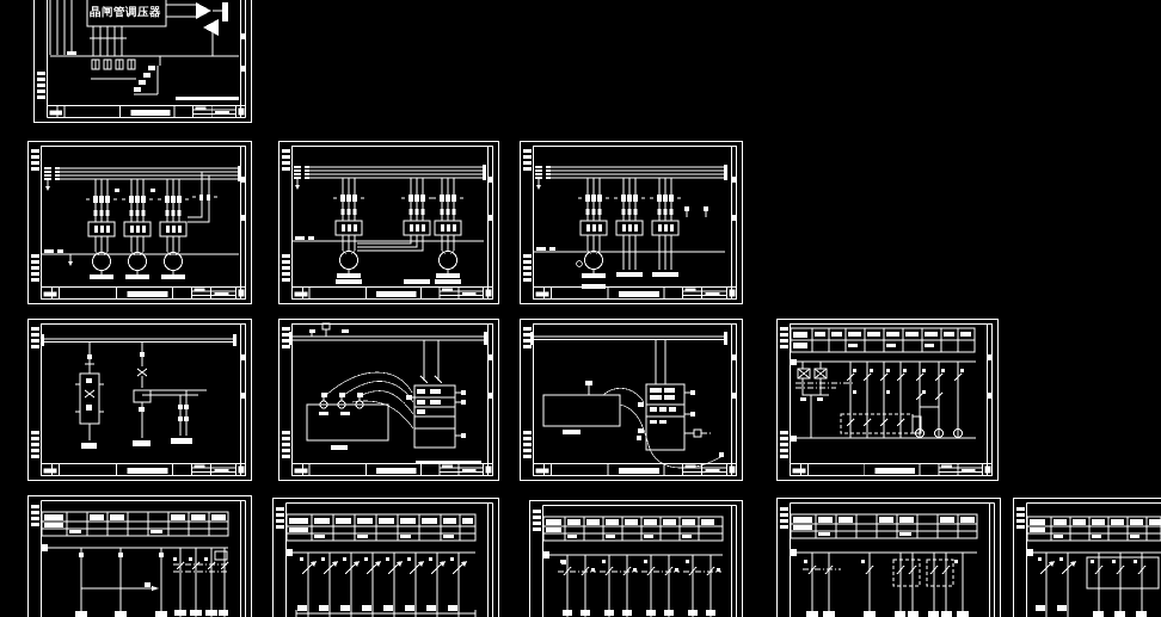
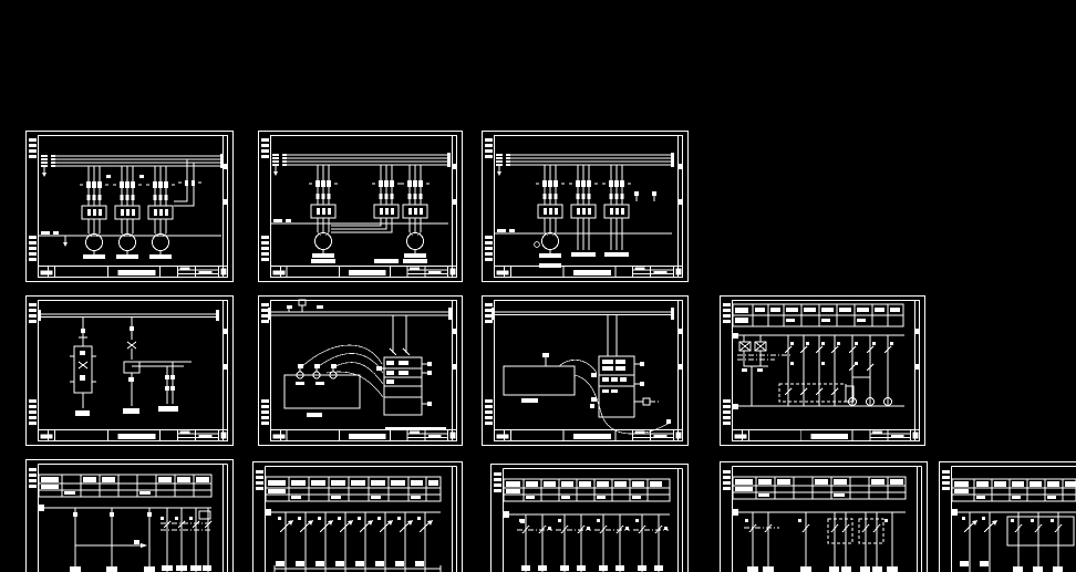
- 晶闸管调压器
